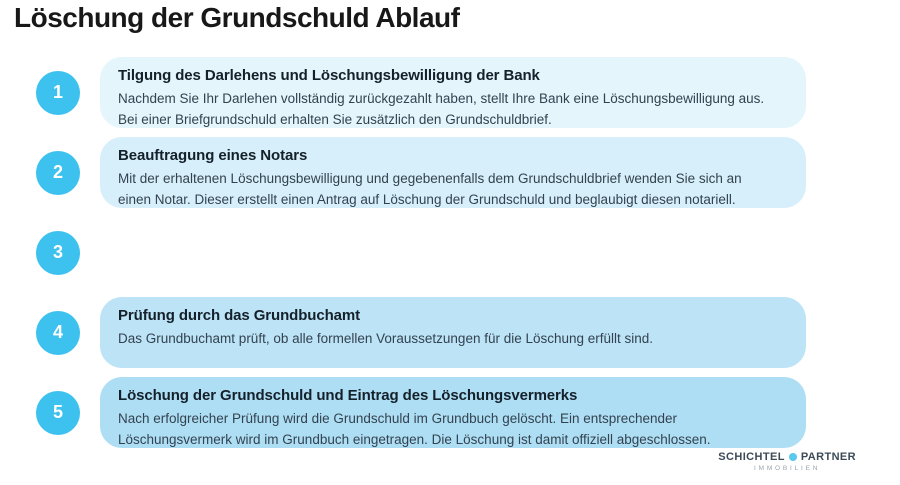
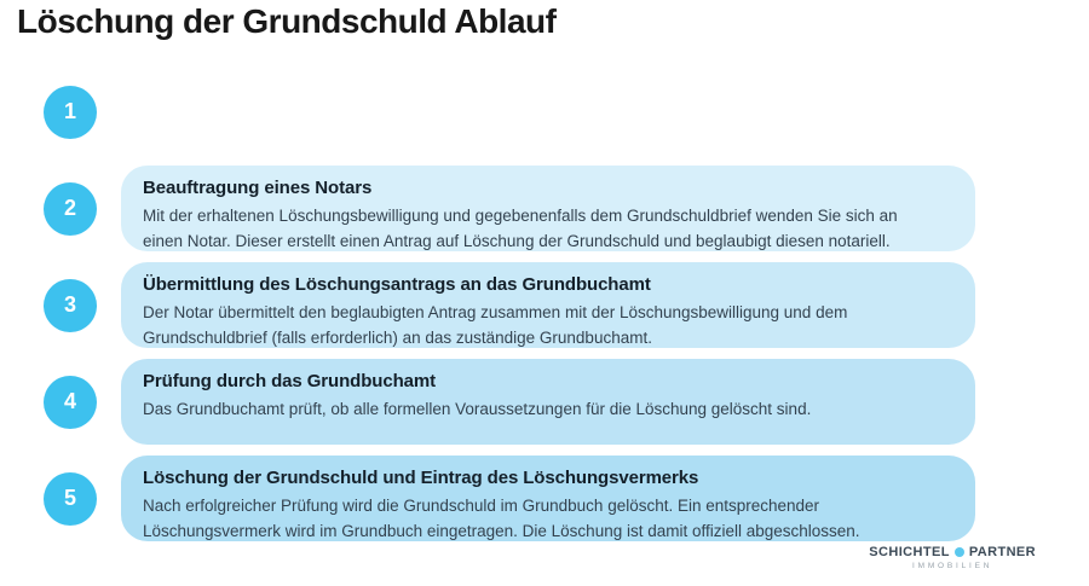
  Löschung der Grundschuld Ablauf
  1
- Tilgung des Darlehens und Löschungsbewilligung der Bank
- Nachdem Sie Ihr Darlehen vollständig zurückgezahlt haben, stellt Ihre Bank eine Löschungsbewilligung aus.
- Bei einer Briefgrundschuld erhalten Sie zusätzlich den Grundschuldbrief.
  2
  Beauftragung eines Notars
  Mit der erhaltenen Löschungsbewilligung und gegebenenfalls dem Grundschuldbrief wenden Sie sich an
  einen Notar. Dieser erstellt einen Antrag auf Löschung der Grundschuld und beglaubigt diesen notariell.
  3
+ Übermittlung des Löschungsantrags an das Grundbuchamt
+ Der Notar übermittelt den beglaubigten Antrag zusammen mit der Löschungsbewilligung und dem
+ Grundschuldbrief (falls erforderlich) an das zuständige Grundbuchamt.
  4
  Prüfung durch das Grundbuchamt
- Das Grundbuchamt prüft, ob alle formellen Voraussetzungen für die Löschung erfüllt sind.
+ Das Grundbuchamt prüft, ob alle formellen Voraussetzungen für die Löschung gelöscht sind.
  5
  Löschung der Grundschuld und Eintrag des Löschungsvermerks
  Nach erfolgreicher Prüfung wird die Grundschuld im Grundbuch gelöscht. Ein entsprechender
  Löschungsvermerk wird im Grundbuch eingetragen. Die Löschung ist damit offiziell abgeschlossen.
  SCHICHTEL
  PARTNER
